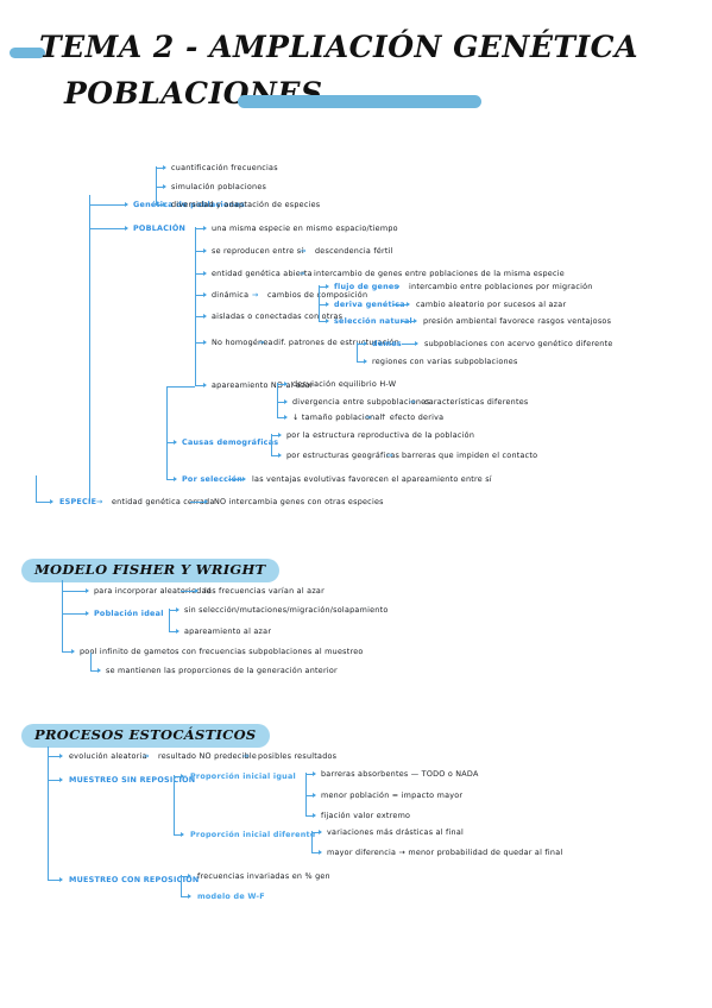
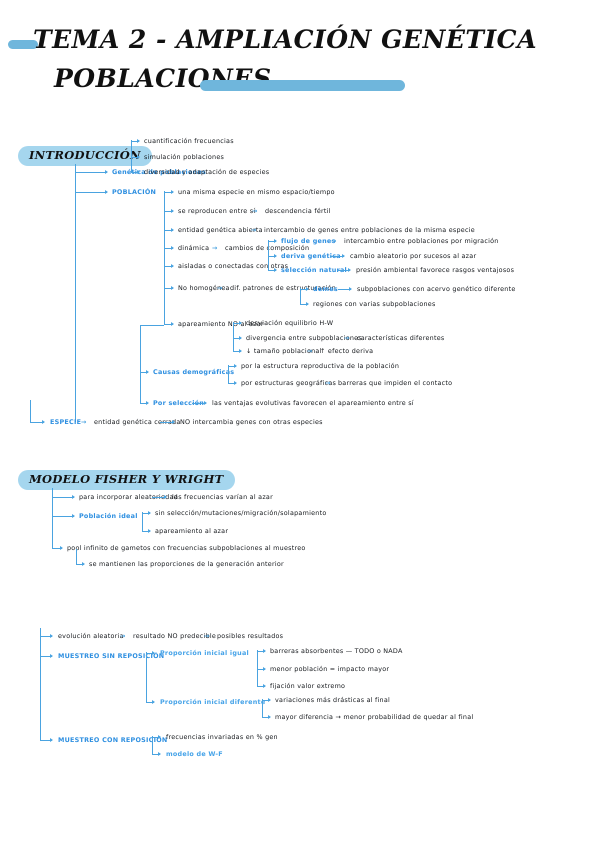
  TEMA 2 - AMPLIACIÓN GENÉTICA
  POBLACIONES
+ INTRODUCCIÓN
  Genéca de poblaciones
  cuantificación frecuencias
  simulación poblaciones
  diversidad y adaptación de especies
  POBLACIÓN
  una misma especie en mismo espacio/tiempo
  se reproducen entre sí
  →
  descendencia fértil
  entidad genética abierta
  →
  intercambio de genes entre poblaciones de la misma especie
  dinámica
  →
  cambios deomposición
  aisladas o conectadas con otras
  flujo de genes
  →
  intercambio entre poblaciones por migración
  deriva genét
  cambio aleatorio por sucesos al azar
  selección natu
  presión ambiental favorece rasgos ventajosos
  No homogénea
  →
  dif. patrones de estructuración
  demes
  subpoblaciones con acervo genético diferente
  regiones con varias subpoblaciones
  apareamiento NO al azar
  desviación equilibrio H-W
  divergencia entre subpoblaciones
  →
  características diferentes
  ↓ tamaño poblacional
  →
  ↑ efecto deriva
  Causas demográfics
  por la estructura reproductiva de la población
  por estructuras geográficas
  →
  barreras que impiden el contacto
  Por selecc
  las ventajas evolutivas favorecen el apareamiento entre sí
  ESPECIE
  →
  entidad genética cda
  NO intercambia genes con otras especies
  MODELO FISHER Y WRIGHT
  para incorporar aleatdad
  las frecuencias varían al azar
  Población ideal
  sin selección/mutaciones/migración/solapamiento
  apareamiento al azar
  pool infinito de gametos con frecuencias subpoblaciones al muestreo
  se mantienen las proporciones de la generación anterior
- PROCESOS ESTOCÁSTICOS
  evolución aleatoria
  →
  resultado NO predecible
  →
  posibles resultados
  MUESTREO SIN REPOSICIÓN
  Proporción inicial igual
  barreras absorbentes — TODO o NADA
  menor población = impacto mayor
  fijación valor extremo
  Proporción inicial diferente
  variaciones más drásticas al final
  mayor diferencia → menor probabilidad de quedar al final
  MUESTREO CON REPOSIIÓN
  frecuencias invariadas en % gen
  modelo de W-F
